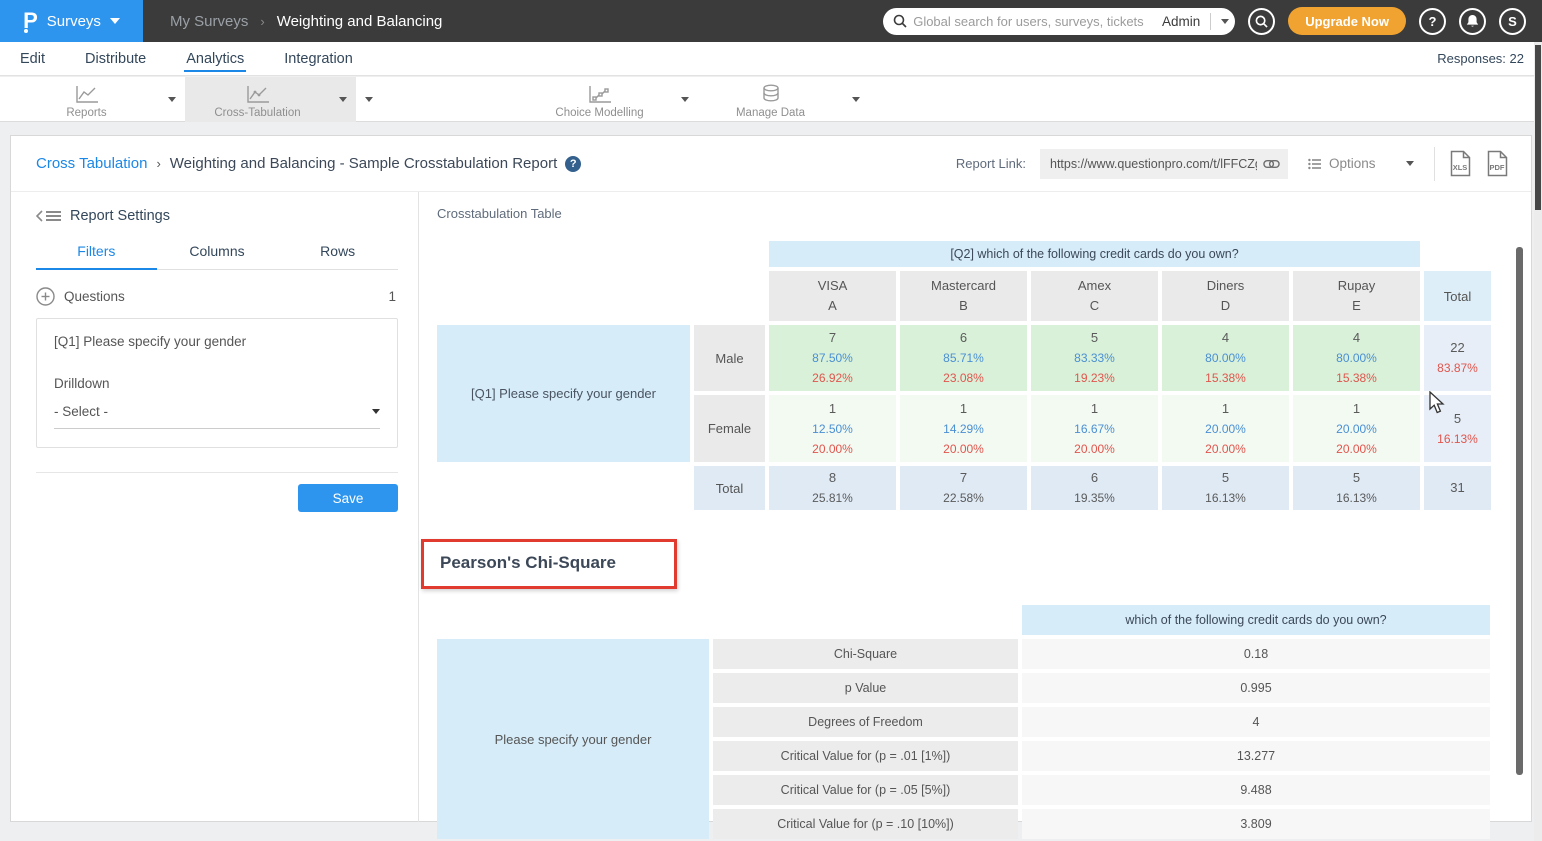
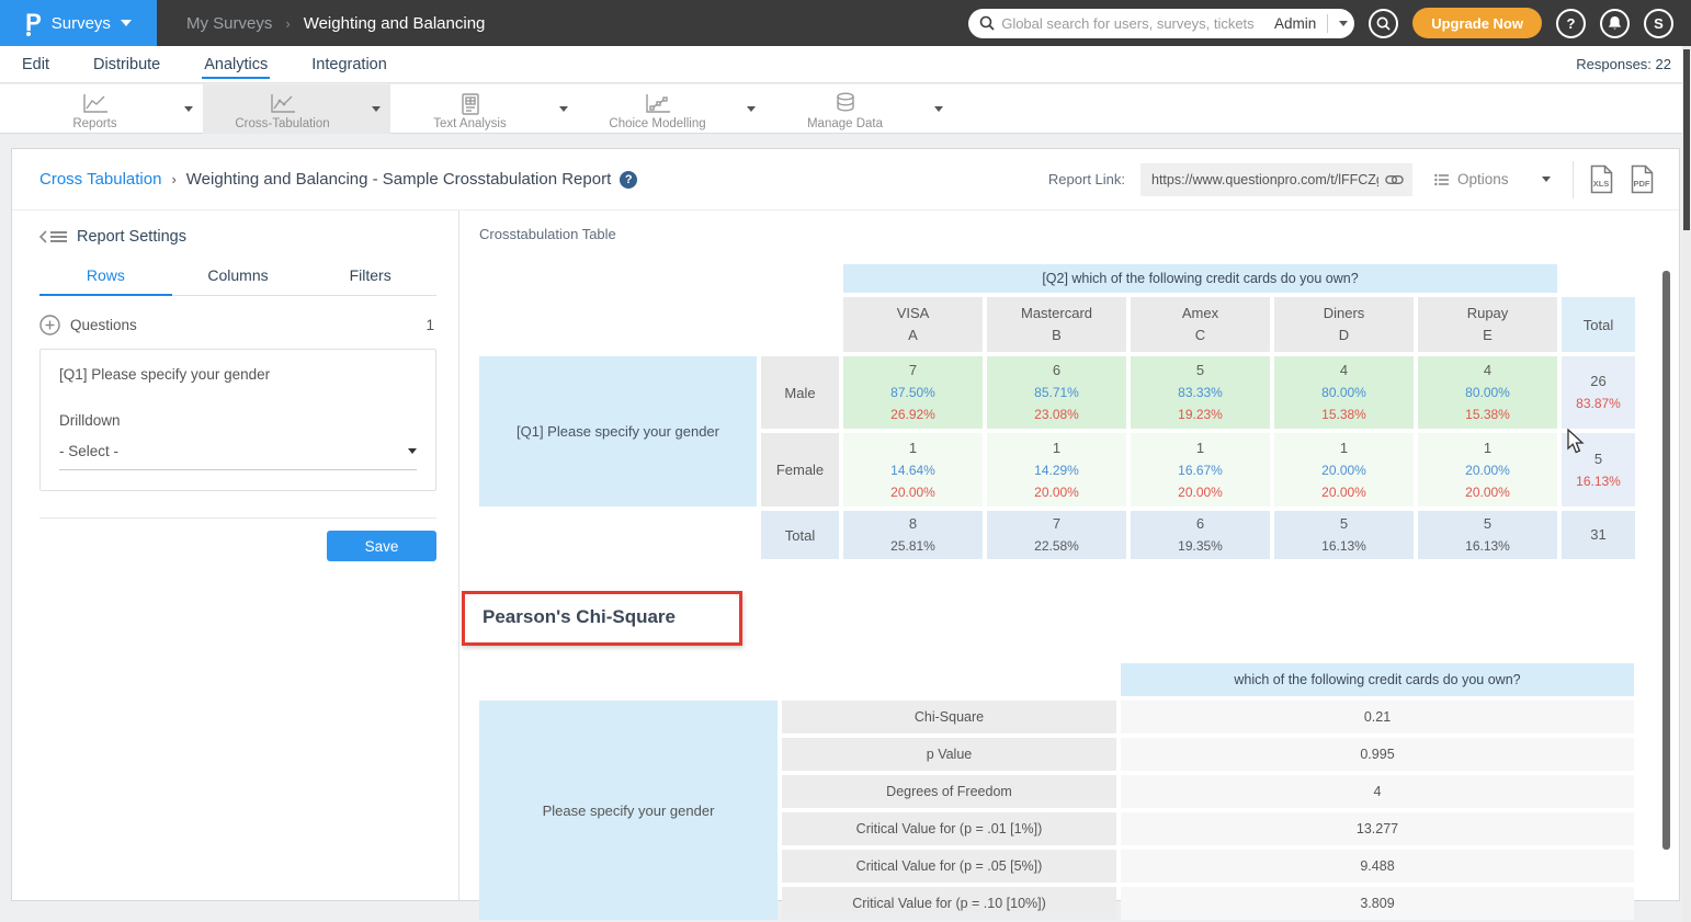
  P
  Surveys
  My Surveys
  ›
  Weighting and Balancing
  Global search for users, surveys, tickets
  Admin
  Upgrade Now
  ?
  S
  Edit
  Distribute
  Analytics
  Integration
  Responses: 22
  Reports
  Cross-Tabulation
+ Text Analysis
  Choice Modelling
  Manage Data
  Cross Tabulation
  ›
  Weighting and Balancing - Sample Crosstabulation Report
  ?
  Report Link:
  https://www.questionpro.com/t/lFFCZ
  Options
  XLS
  PDF
  Report Settings
- Filters
+ Rows
  Columns
- Rows
+ Filters
  Questions
  1
  [Q1] Please specify your gender
  Drilldown
  - Select -
  Save
  Crosstabulation Table
  	[Q2] which of the following credit cards do you own?
  	VISAA	MastercardB	AmexC	DinersD	RupayE	Total
- [Q1] Please specify your gender	Male	787.50%26.92%	685.71%23.08%	583.33%19.23%	480.00%15.38%	480.00%15.38%	2283.87%
+ [Q1] Please specify your gender	Male	787.50%26.92%	685.71%23.08%	583.33%19.23%	480.00%15.38%	480.00%15.38%	2683.87%
- Female	112.50%20.00%	114.29%20.00%	116.67%20.00%	120.00%20.00%	120.00%20.00%	516.13%
+ Female	114.64%20.00%	114.29%20.00%	116.67%20.00%	120.00%20.00%	120.00%20.00%	516.13%
  	Total	825.81%	722.58%	619.35%	516.13%	516.13%	31
  Pearson's Chi-Square
  		which of the following credit cards do you own?
- Please specify your gender	Chi-Square	0.18
+ Please specify your gender	Chi-Square	0.21
  p Value	0.995
  Degrees of Freedom	4
  Critical Value for (p = .01 [1%])	13.277
  Critical Value for (p = .05 [5%])	9.488
  Critical Value for (p = .10 [10%])	3.809
